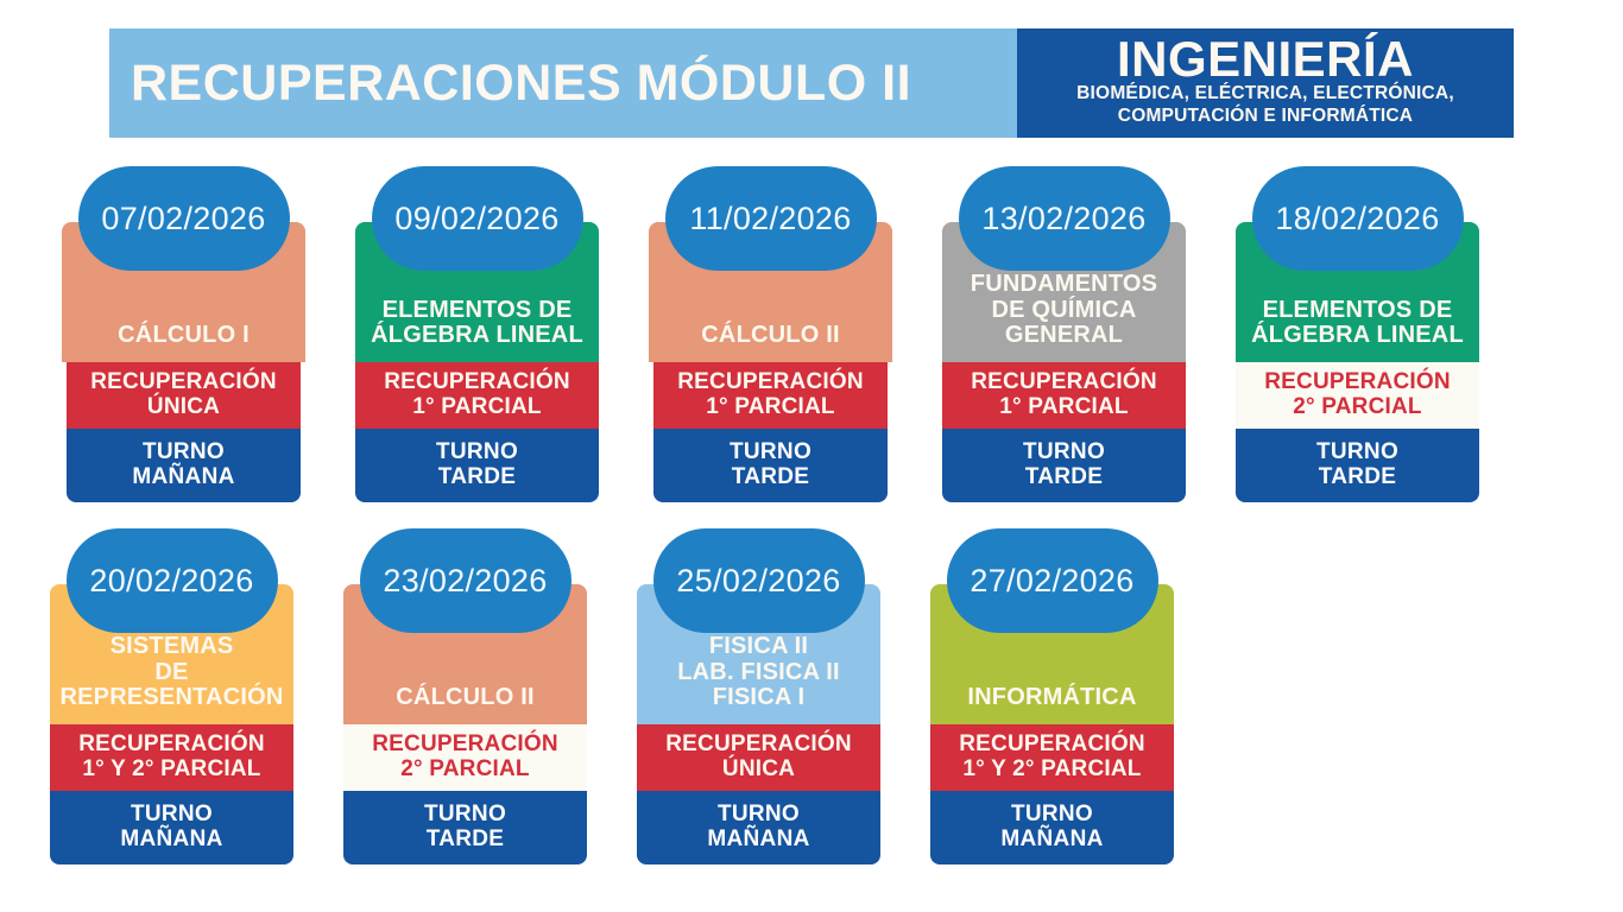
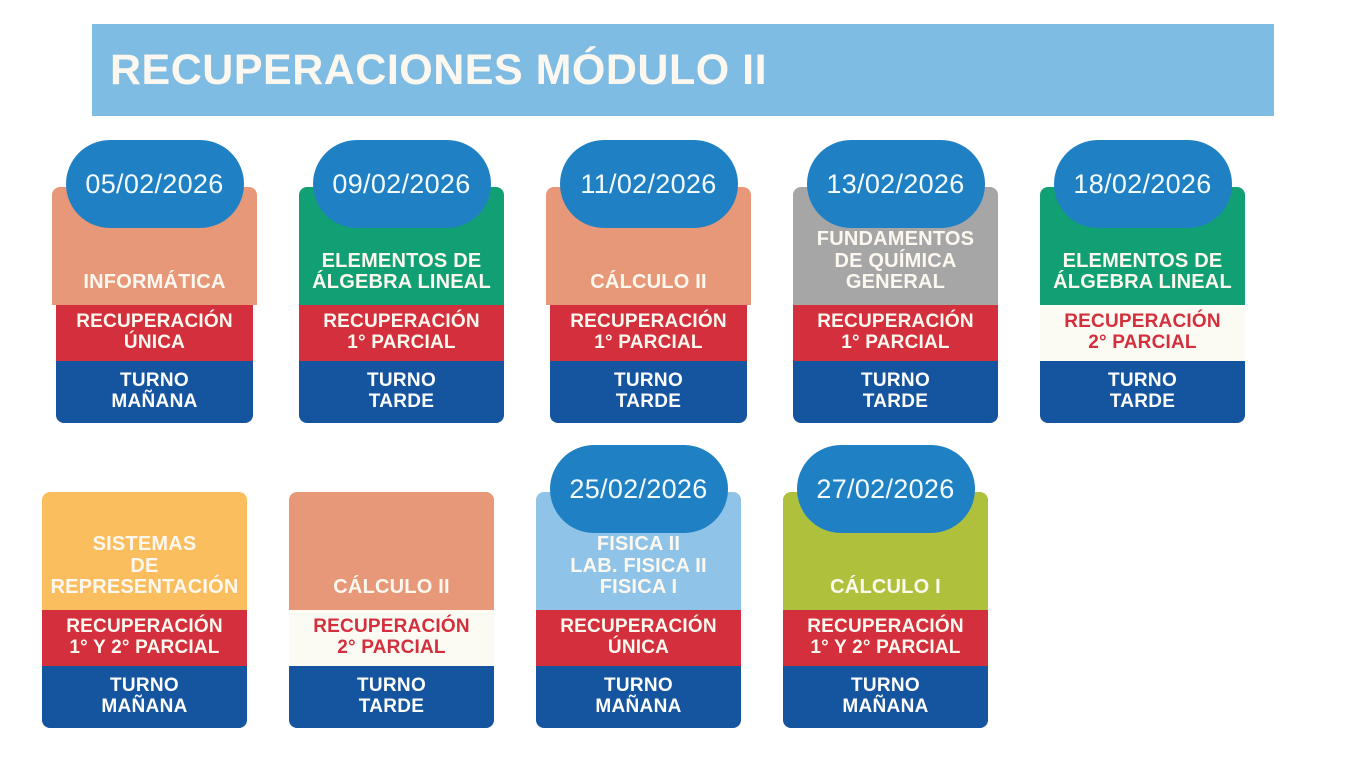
  RECUPERACIONES MÓDULO II
- INGENIERÍA
- BIOMÉDICA, ELÉCTRICA, ELECTRÓNICA,
- COMPUTACIÓN E INFORMÁTICA
- 07/02/2026
+ 05/02/2026
- CÁLCULO I
+ INFORMÁTICA
  RECUPERACIÓN
  ÚNICA
  TURNO
  MAÑANA
  09/02/2026
  ELEMENTOS DE
  ÁLGEBRA LINEAL
  RECUPERACIÓN
  1° PARCIAL
  TURNO
  TARDE
  11/02/2026
  CÁLCULO II
  RECUPERACIÓN
  1° PARCIAL
  TURNO
  TARDE
  13/02/2026
  FUNDAMENTOS
  DE QUÍMICA
  GENERAL
  RECUPERACIÓN
  1° PARCIAL
  TURNO
  TARDE
  18/02/2026
  ELEMENTOS DE
  ÁLGEBRA LINEAL
  RECUPERACIÓN
  2° PARCIAL
  TURNO
  TARDE
- 20/02/2026
  SISTEMAS
  DE
  REPRESENTACIÓN
  RECUPERACIÓN
  1° Y 2° PARCIAL
  TURNO
  MAÑANA
- 23/02/2026
  CÁLCULO II
  RECUPERACIÓN
  2° PARCIAL
  TURNO
  TARDE
  25/02/2026
  FISICA II
  LAB. FISICA II
  FISICA I
  RECUPERACIÓN
  ÚNICA
  TURNO
  MAÑANA
  27/02/2026
- INFORMÁTICA
+ CÁLCULO I
  RECUPERACIÓN
  1° Y 2° PARCIAL
  TURNO
  MAÑANA
